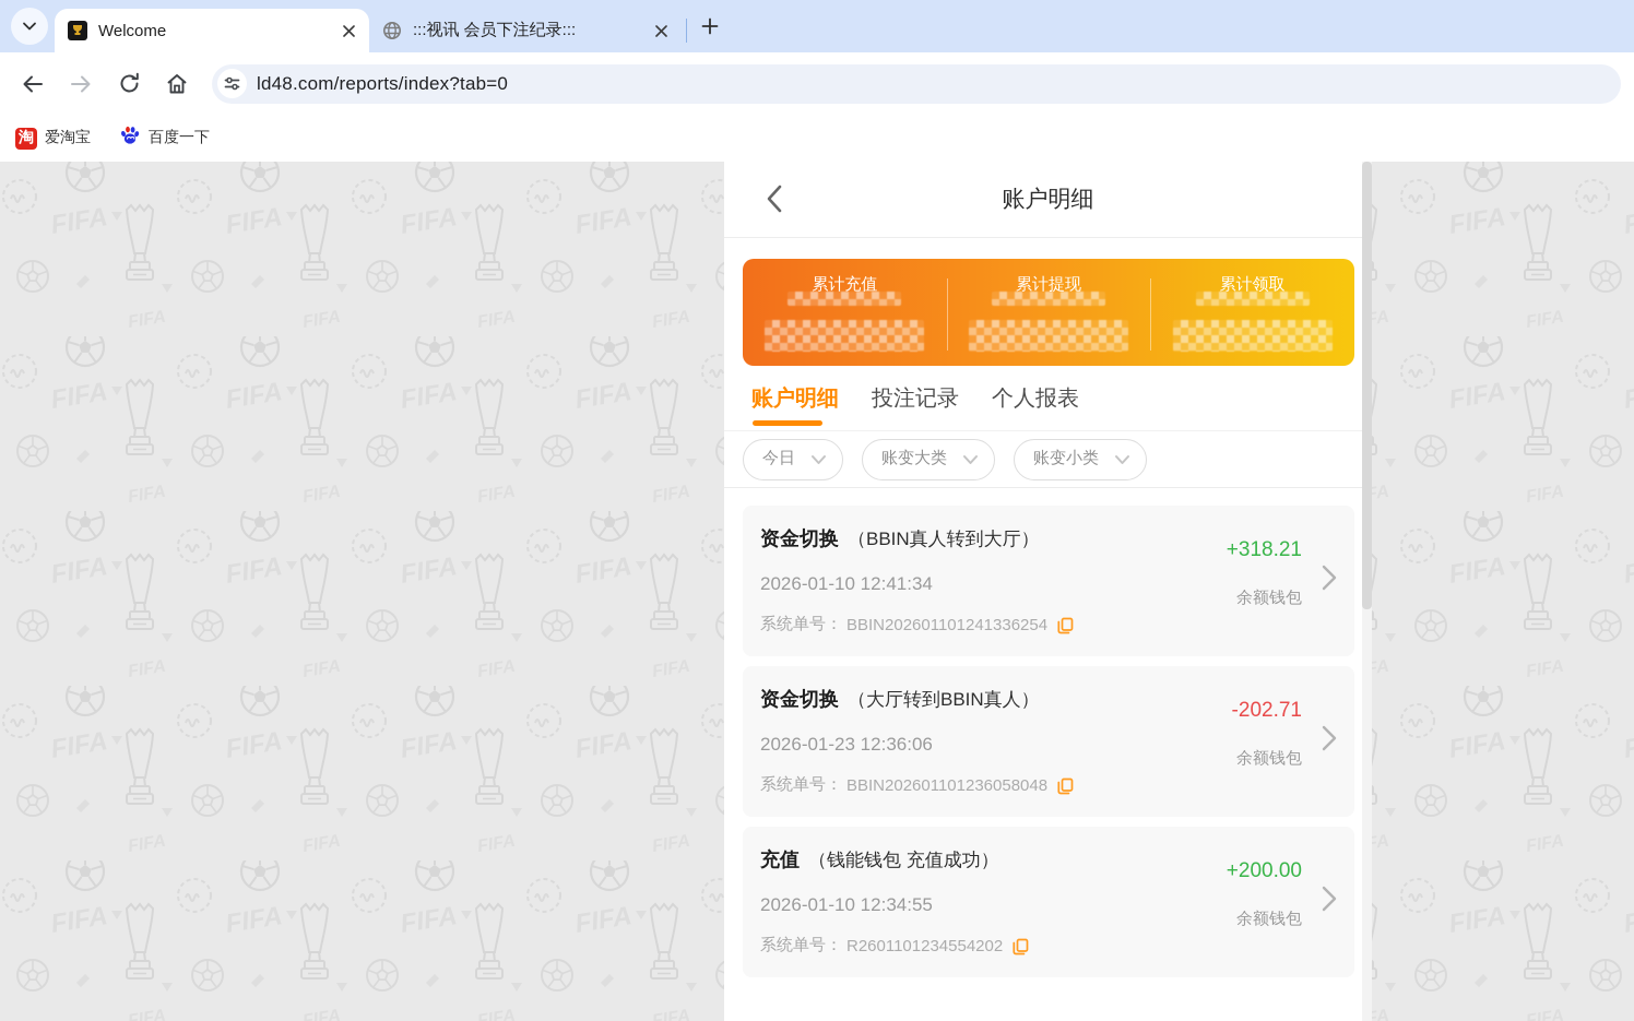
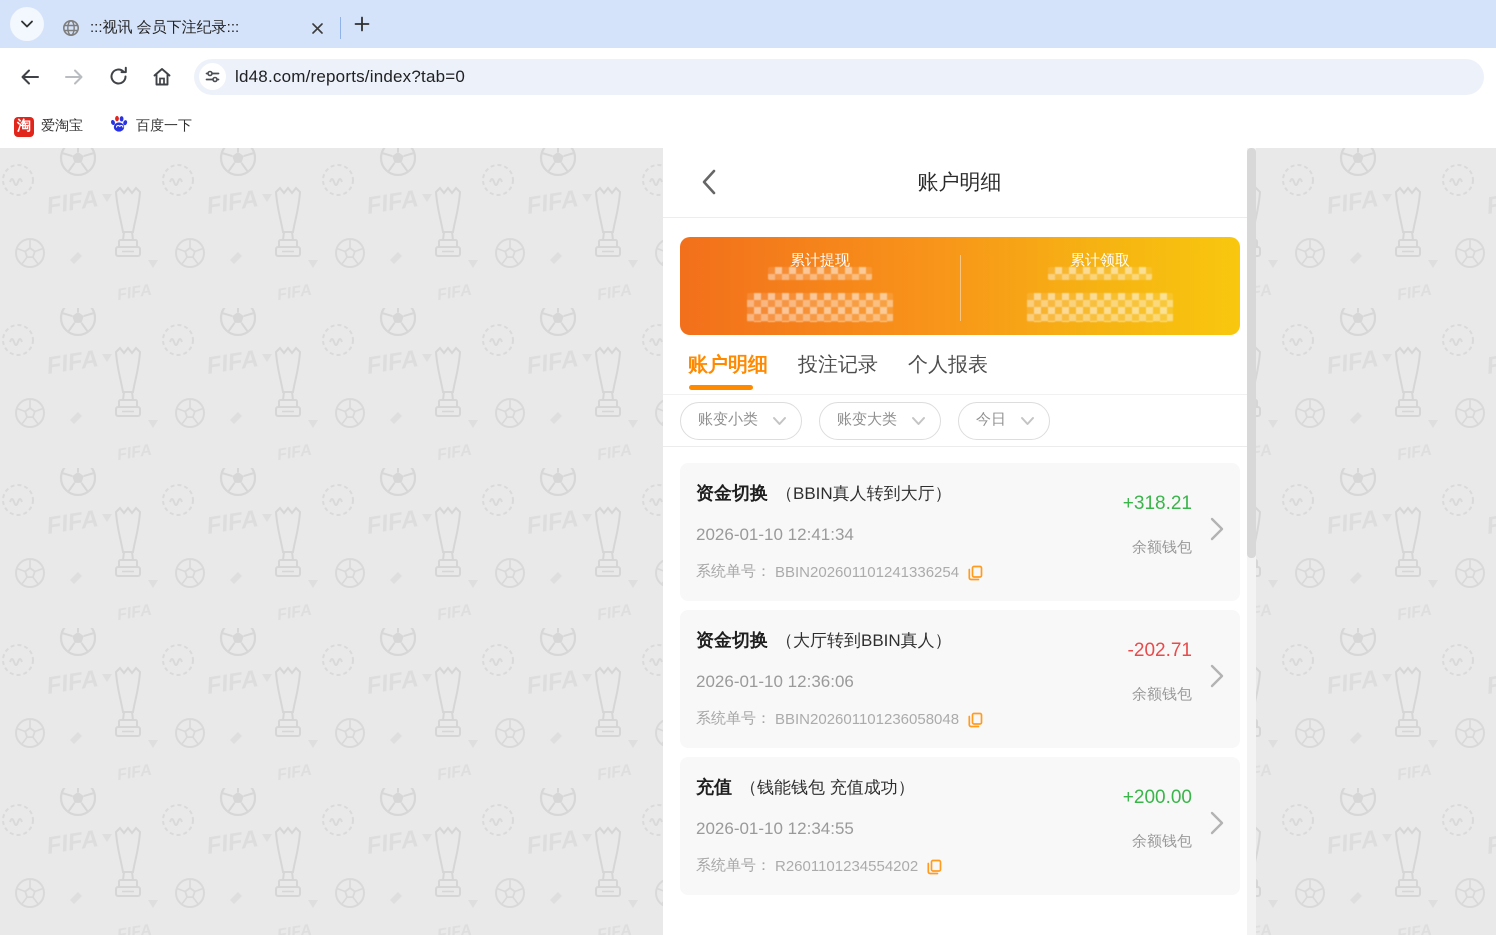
- Welcome
  :::视讯 会员下注纪录:::
  ld48.com/reports/index?tab=0
  淘
  爱淘宝
  百度一下
  账户明细
- 累计充值
  累计提现
  累计领取
  账户明细
  投注记录
  个人报表
- 今日
+ 账变小类
  账变大类
- 账变小类
+ 今日
  资金切换
  （BBIN真人转到大厅）
  2026-01-10 12:41:34
  系统单号：
  BBIN202601101241336254
  +318.21
  余额钱包
  资金切换
  （大厅转到BBIN真人）
- 2026-01-23 12:36:06
+ 2026-01-10 12:36:06
  系统单号：
  BBIN202601101236058048
  -202.71
  余额钱包
  充值
  （钱能钱包 充值成功）
  2026-01-10 12:34:55
  系统单号：
  R2601101234554202
  +200.00
  余额钱包
